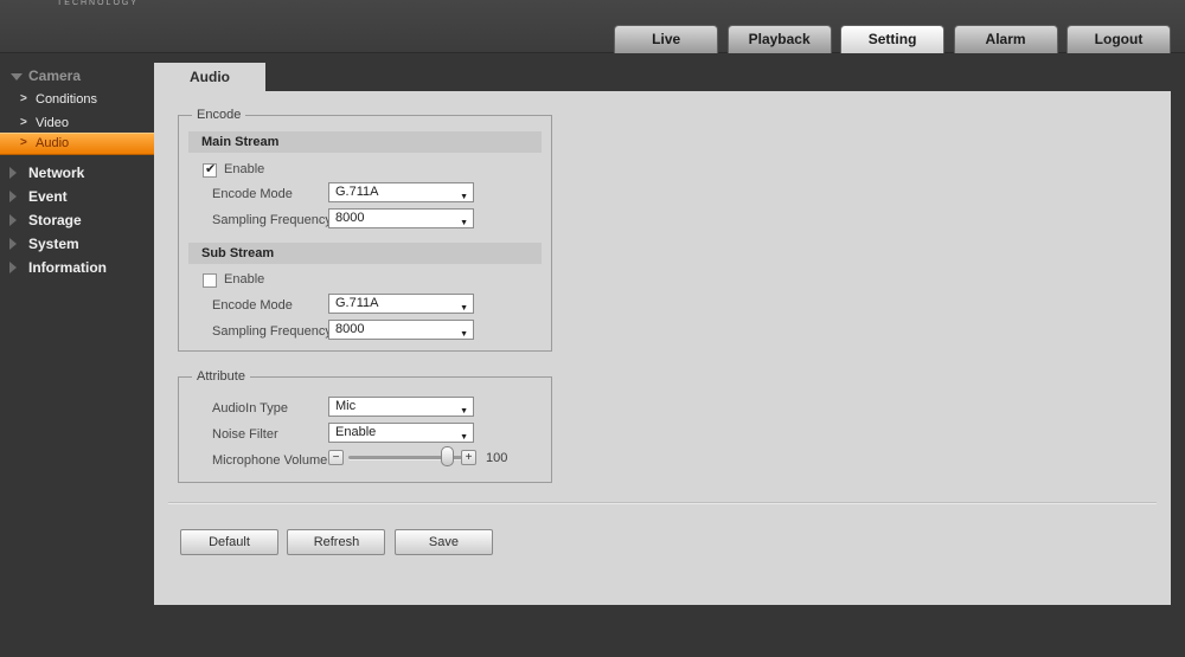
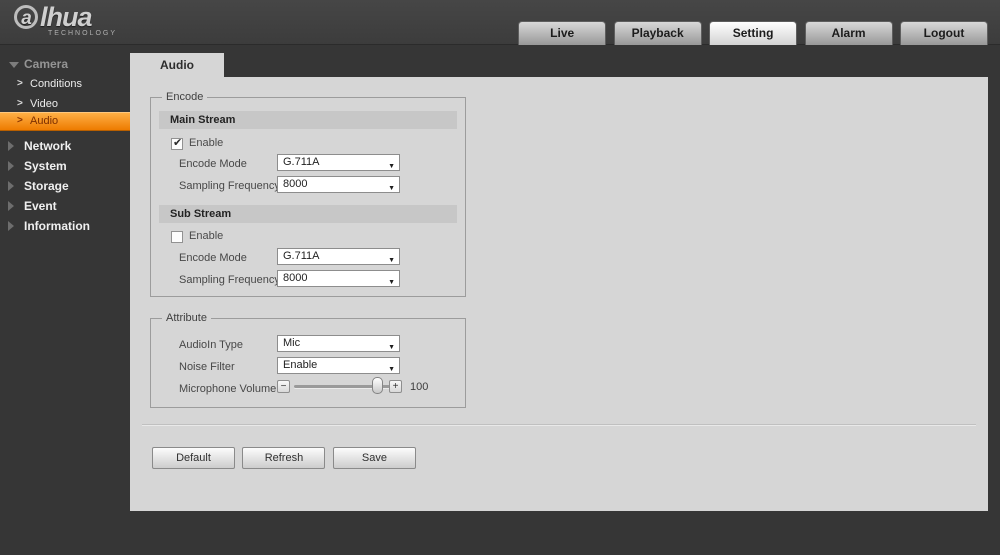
+ a lhua
  Live Playback Setting Alarm Logout
  Camera
  >
  Conditions
  >
  Video
  >
  Audio
  Network
- Event
+ System
  Storage
- System
+ Event
  Information
  Audio
  Encode
  Main Stream
  ✔
  Enable
  Encode Mode
  G.711A
  Sampling Frequenc
  8000
  Sub Stream
  Enable
  Encode Mode
  G.711A
  Sampling Frequenc
  8000
  Attribute
  AudioIn Type
  Mic
  Noise Filter
  Enable
  Microphone Volume
  −
  +
  100
  Default Refresh Save
